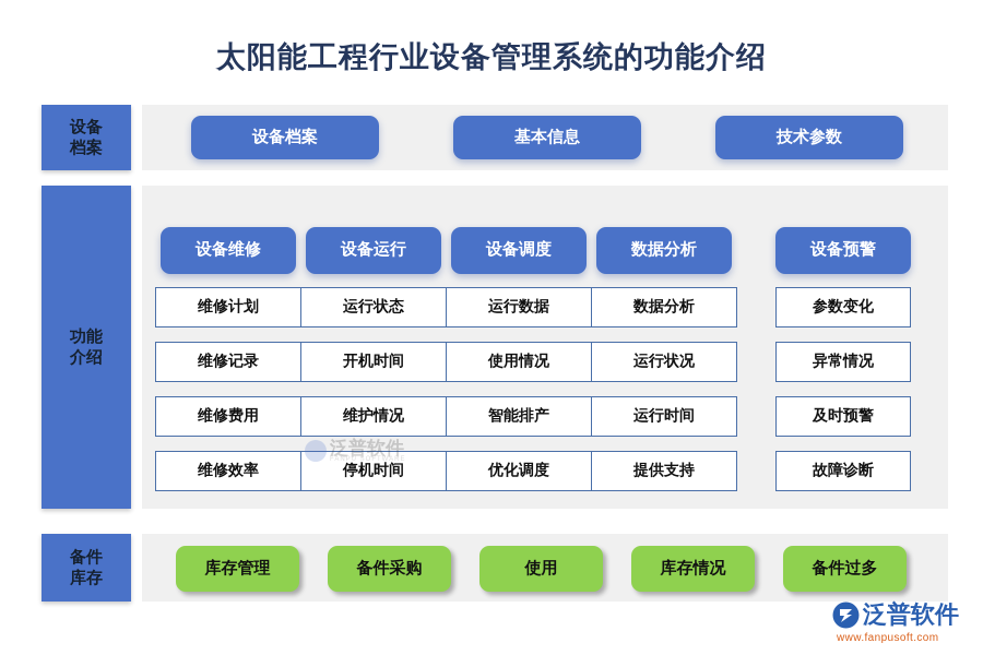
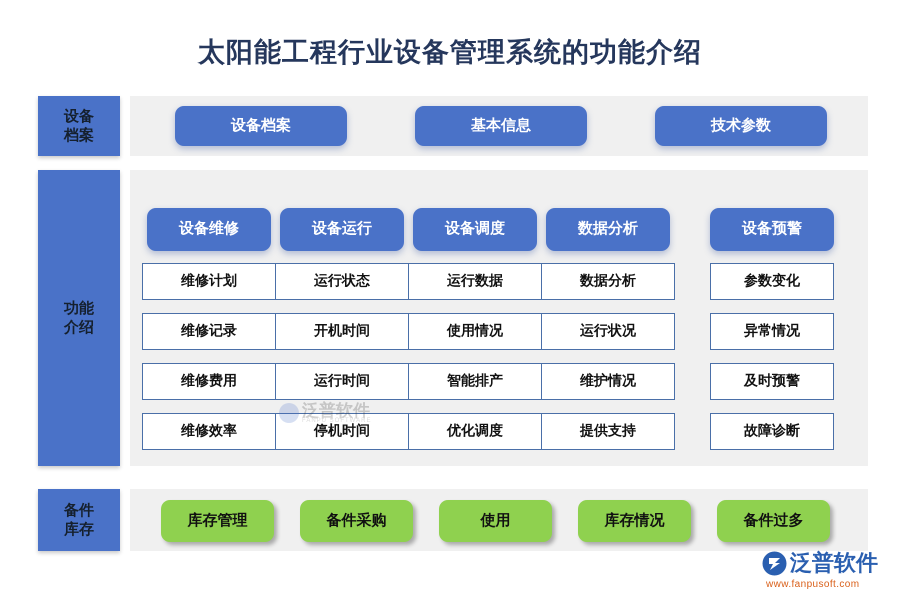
  太阳能工程行业设备管理系统的功能介绍
  设备
  档案
  设备档案
  基本信息
  技术参数
  功能
  介绍
  设备维修
  设备运行
  设备调度
  数据分析
  设备预警
  维修计划
  维修记录
  维修费用
  维修效率
  运行状态
  开机时间
- 维护情况
+ 运行时间
  停机时间
  运行数据
  使用情况
  智能排产
  优化调度
  数据分析
  运行状况
- 运行时间
+ 维护情况
  提供支持
  参数变化
  异常情况
  及时预警
  故障诊断
  泛普软件
  备件
  库存
  库存管理
  备件采购
  使用
  库存情况
  备件过多
  泛普软件
  www.fanpusoft.com
